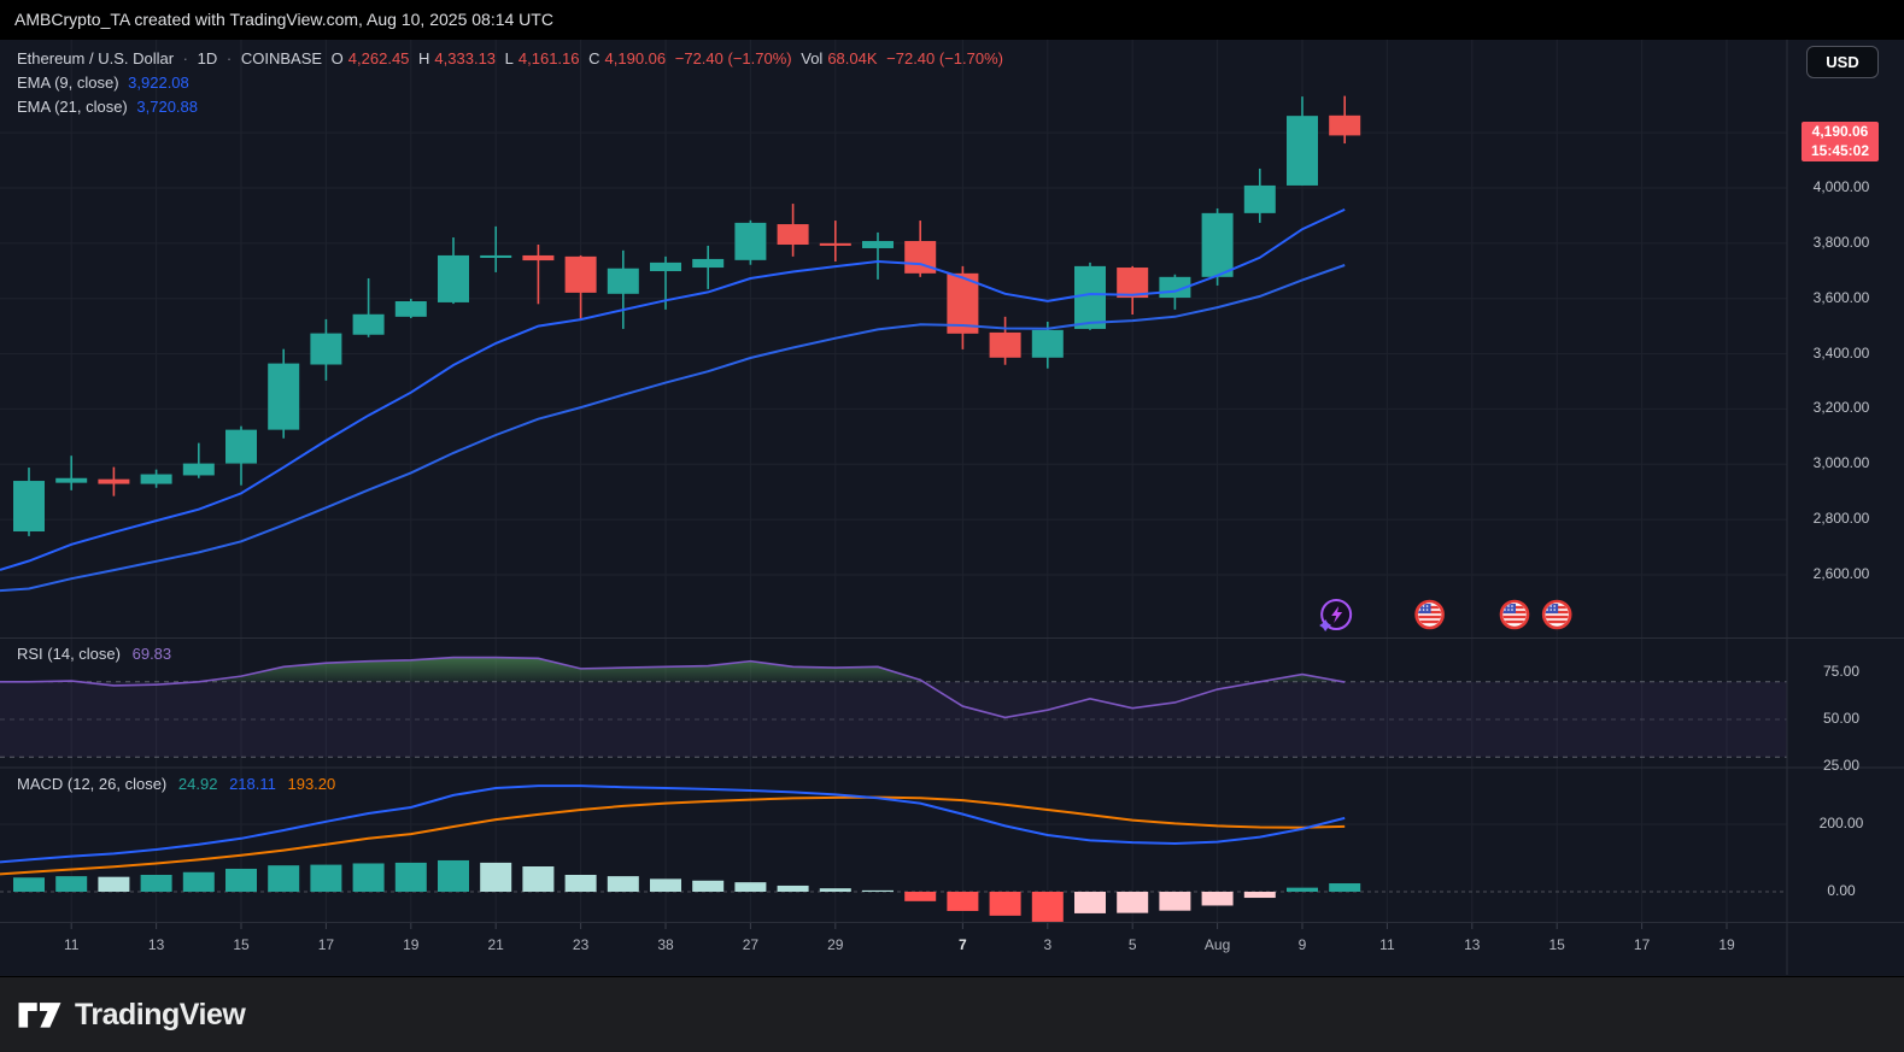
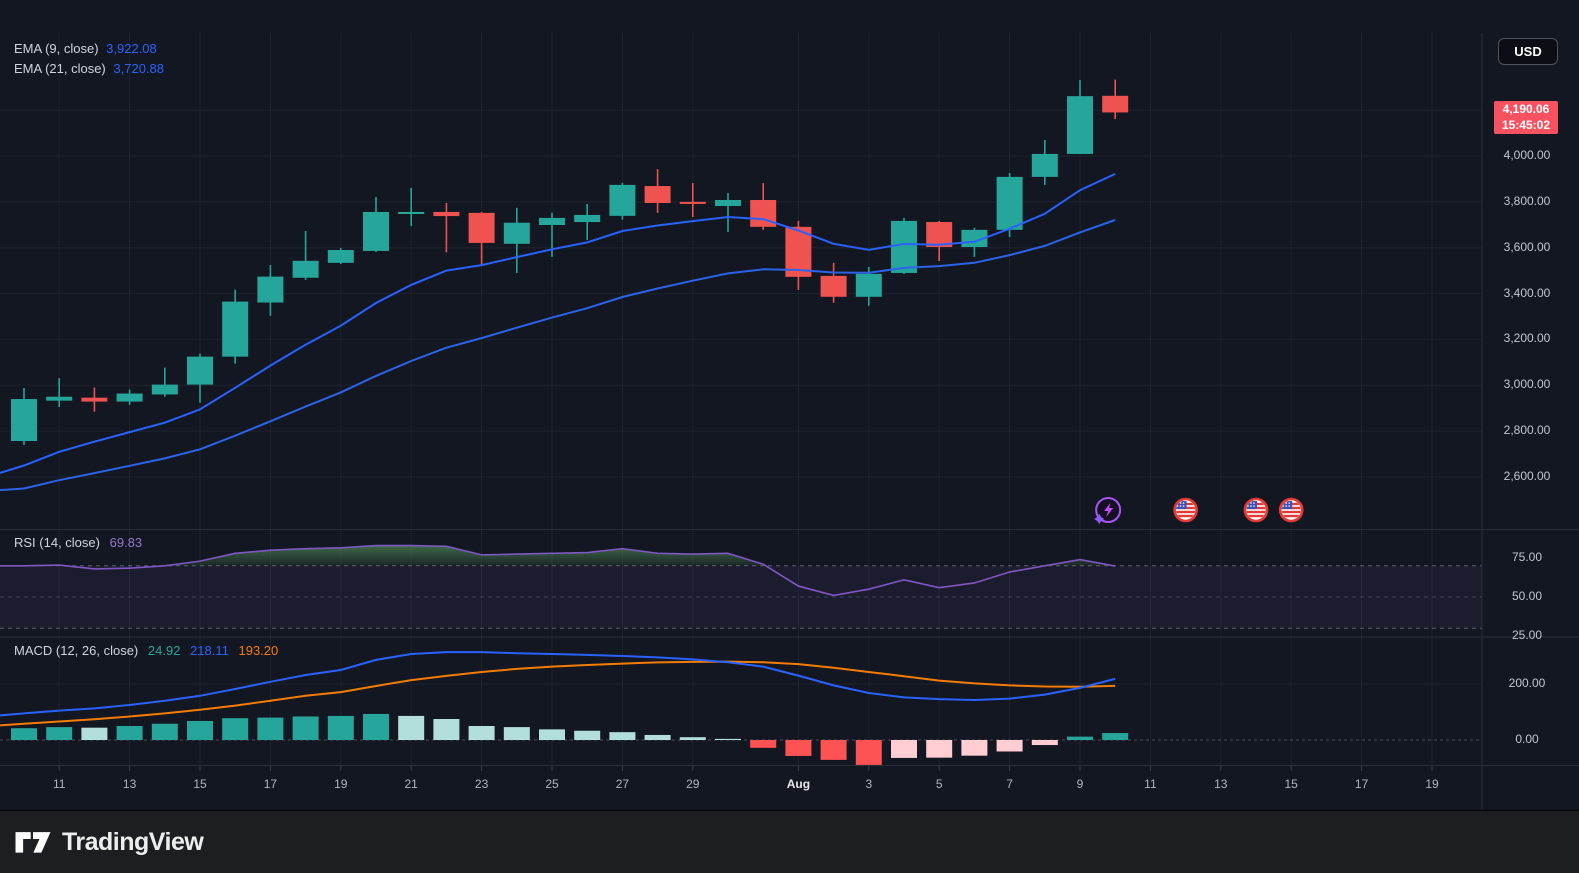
- AMBCrypto_TA created with TradingView.com, Aug 10, 2025 08:14 UTC
- Ethereum / U.S. Dollar · 1D · COINBASE O 4,262.45 H 4,333.13 L 4,161.16 C 4,190.06 −72.40 (−1.70%) Vol 68.04K −72.40 (−1.70%)
  EMA (9, close) 3,922.08
  EMA (21, close) 3,720.88
  RSI (14, close) 69.83
  MACD (12, 26, close) 24.92 218.11 193.20
  USD
  4,190.06
  15:45:02
  4,000.00
  3,800.00
  3,600.00
  3,400.00
  3,200.00
  3,000.00
  2,800.00
  2,600.00
  75.00
  50.00
  25.00
  200.00
  0.00
  11
  13
  15
  17
  19
  21
  23
- 38
+ 25
  27
  29
- 7
+ Aug
  3
  5
- Aug
+ 7
  9
  11
  13
  15
  17
  19
  TradingView
